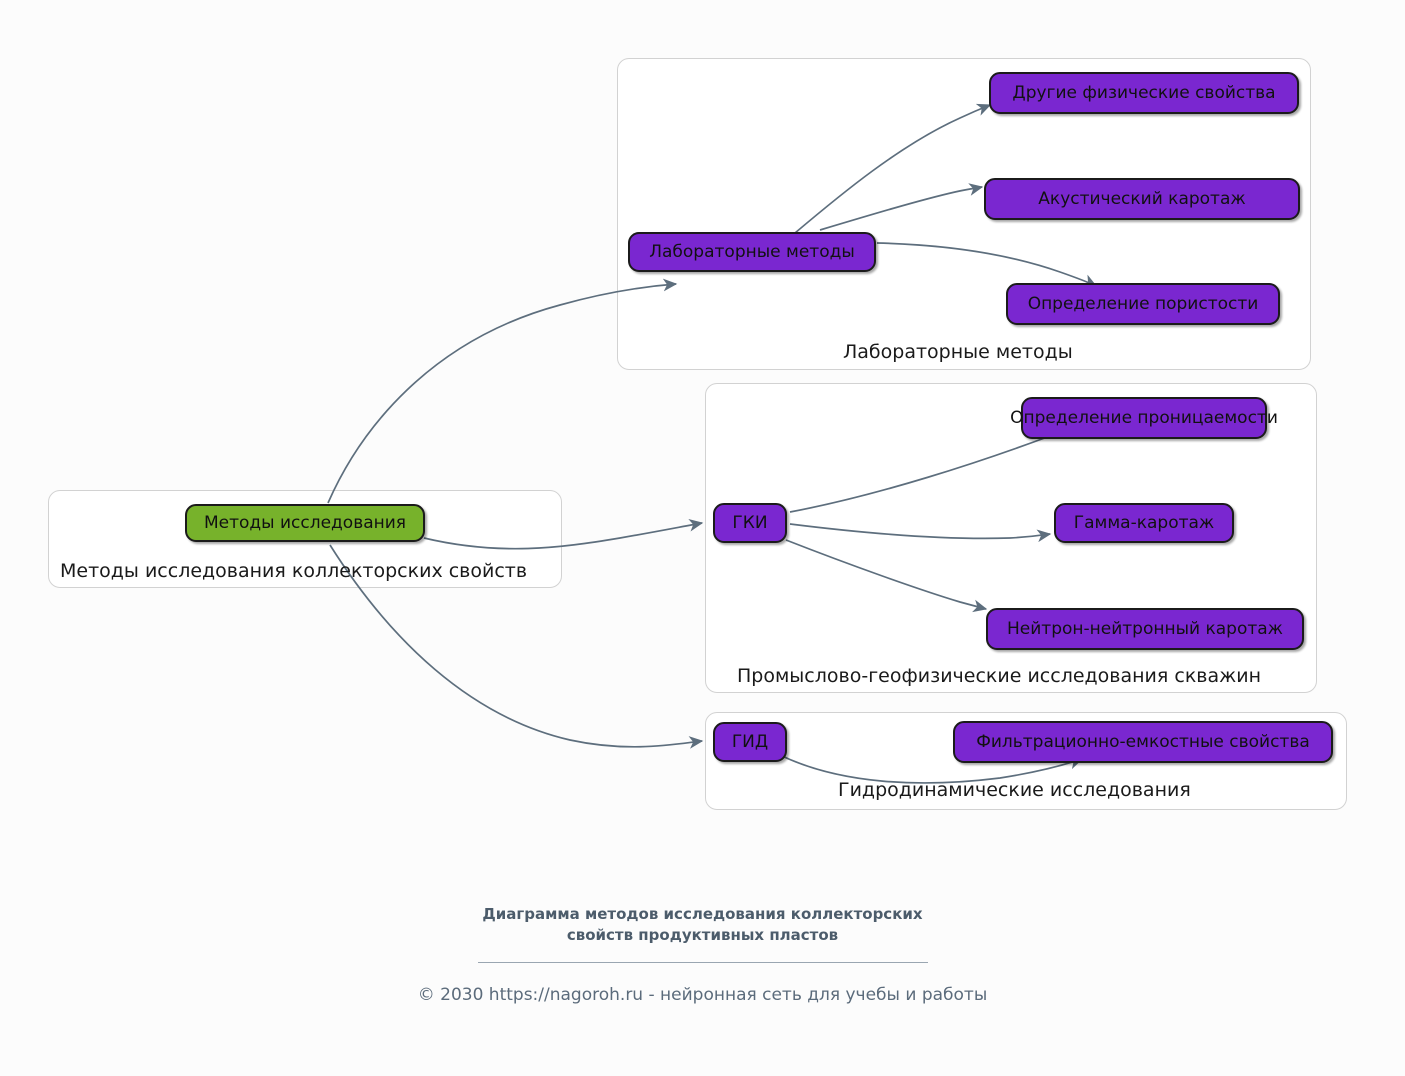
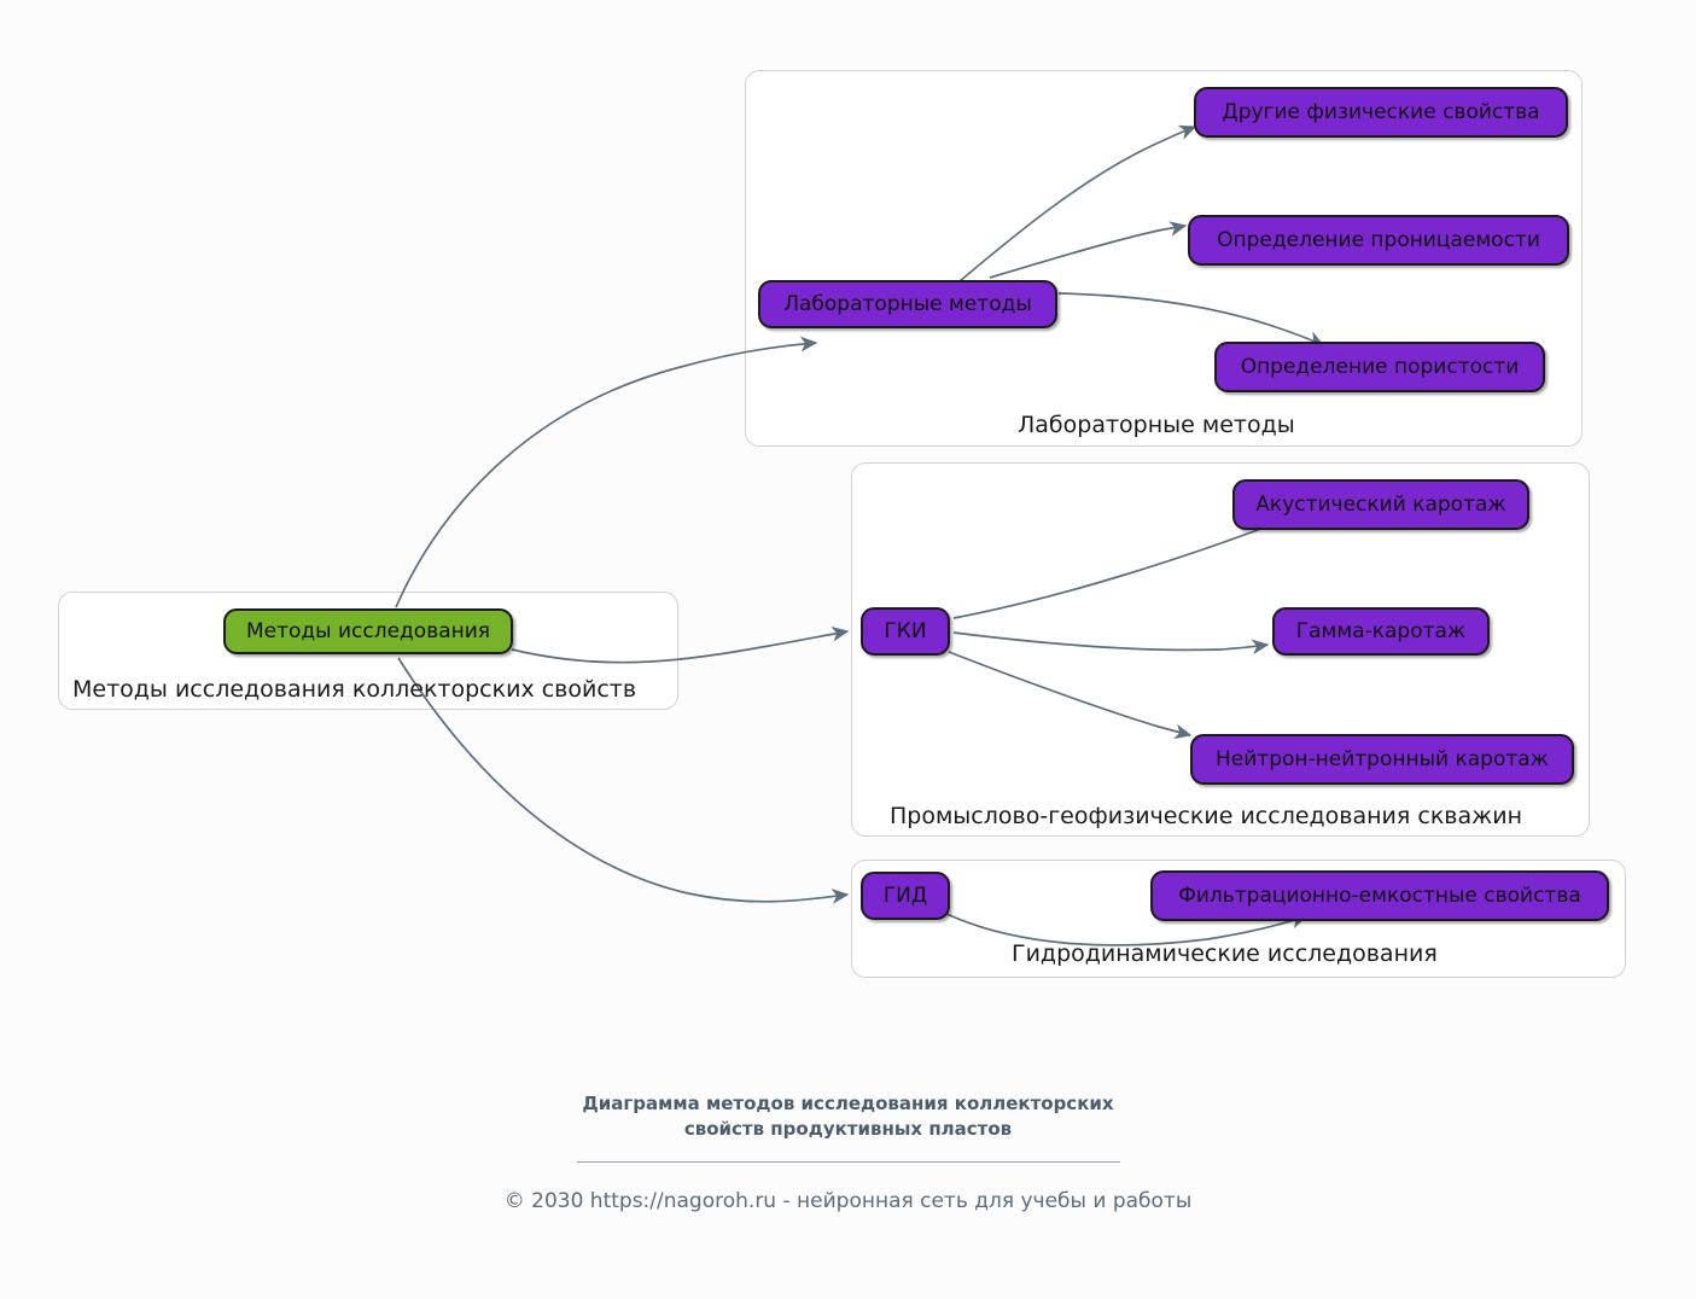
  Методы исследования
  Лабораторные методы
  Другие физические свойства
- Акустический каротаж
+ Определение проницаемости
  Определение пористости
  ГКИ
- Определение проницаемости
+ Акустический каротаж
  Гамма-каротаж
  Нейтрон-нейтронный каротаж
  ГИД
  Фильтрационно-емкостные свойства
  Методы исследования коллекторских свойств
  Лабораторные методы
  Промыслово-геофизические исследования скважин
  Гидродинамические исследования
  Диаграмма методов исследования коллекторских
  свойств продуктивных пластов
  © 2030 https://nagoroh.ru - нейронная сеть для учебы и работы
